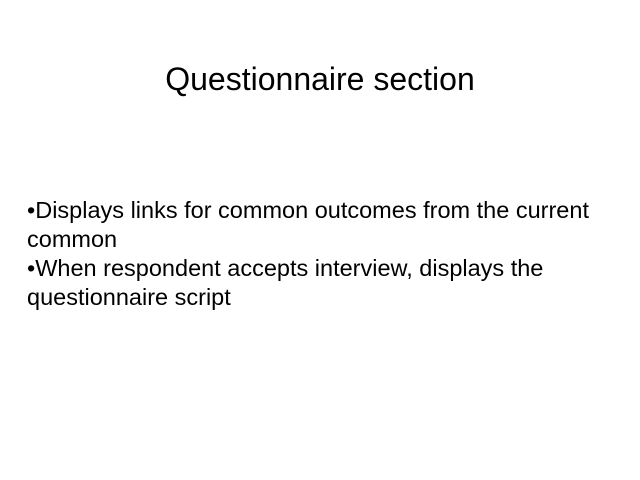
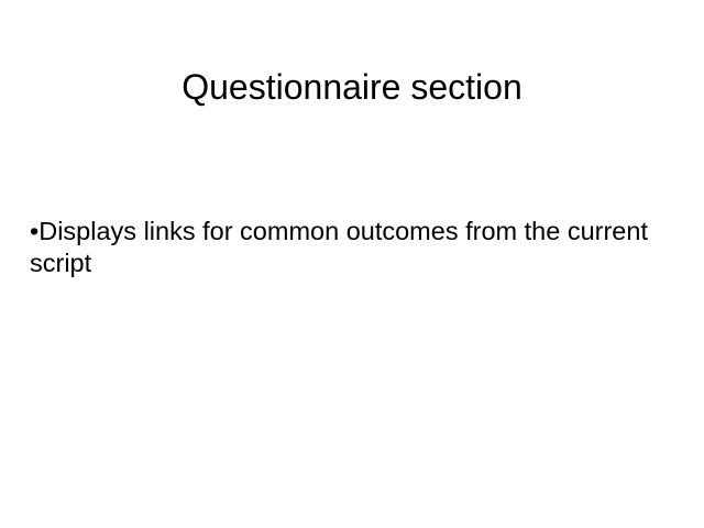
  Questionnaire section
- •Displays links for common outcomes from the current common
+ •Displays links for common outcomes from the current script
- •When respondent accepts interview, displays the questionnaire script
